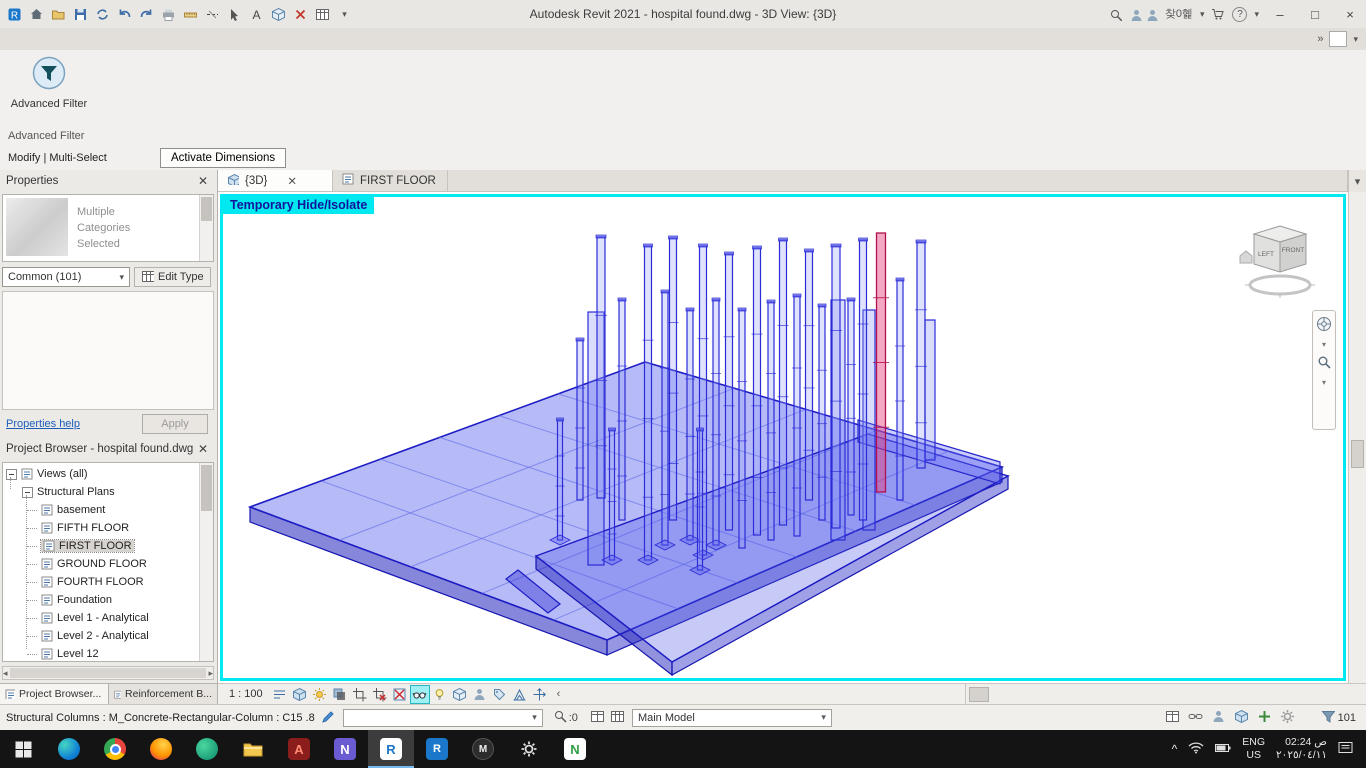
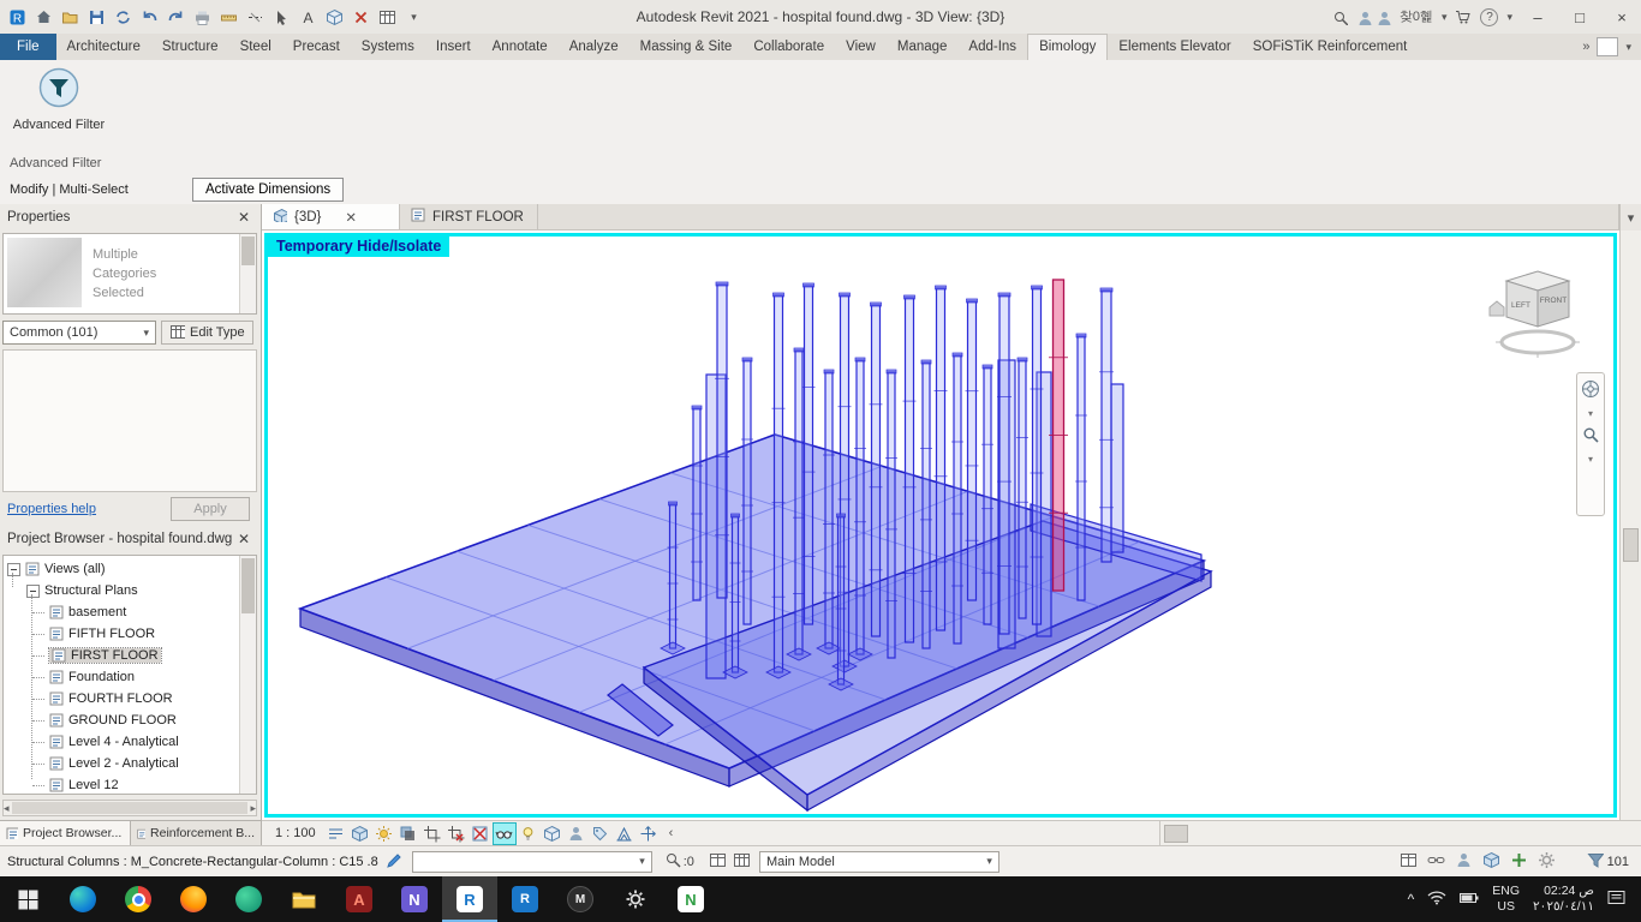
  R
  A
  ▾
  Autodesk Revit 2021 - hospital found.dwg - 3D View: {3D}
  찾0혩
  ▾
  ?
  ▾
  –
  □
  ×
+ File
+ Architecture
+ Structure
+ Steel
+ Precast
+ Systems
+ Insert
+ Annotate
+ Analyze
+ Massing & Site
+ Collaborate
+ View
+ Manage
+ Add-Ins
+ Bimology
+ Elements Elevator
+ SOFiSTiK Reinforcement
  »
  ▾
  Advanced Filter
  Advanced Filter
  Modify | Multi-Select
  Activate Dimensions
  Properties
  ✕
  Multiple Categories Selected
  Common (101)
  ▾
  Edit Type
  Properties help
  Apply
  Project Browser - hospital found.dwg
  ✕
  Views (all)
  Structural Plans
  basement
  FIFTH FLOOR
  FIRST FLOOR
- GROUND FLOOR
+ Foundation
  FOURTH FLOOR
- Foundation
+ GROUND FLOOR
- Level 1 - Analytical
+ Level 4 - Analytical
  Level 2 - Analytical
  Level 12
  ◂
  ▸
  Project Browser...
  Reinforcement B...
  {3D}
  ✕
  FIRST FLOOR
  Temporary Hide/Isolate
  ▾
  ▾
  ▾
  1 : 100
  ‹
  Structural Columns : M_Concrete-Rectangular-Column : C15 .8
  ▾
  :0
  Main Model
  ▾
  101
  A
  N
  R
  R
  M
  N
  ^
  ENG
  US
  02:24 ص
  ٢٠٢٥/٠٤/١١
